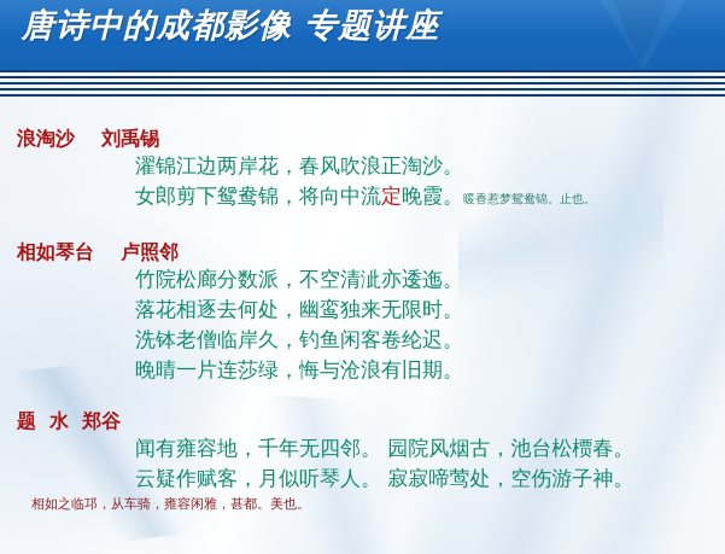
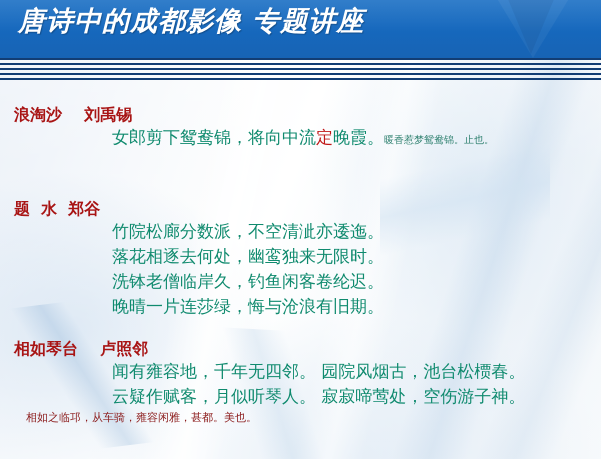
  唐诗中的成都影像 专题讲座
  浪淘沙 刘禹锡
- 濯锦江边两岸花，春风吹浪正淘沙。
  女郎剪下鸳鸯锦，将向中流定晚霞。暖香惹梦鸳鸯锦。止也。
- 相如琴台 卢照邻
+ 题 水 郑谷
  竹院松廊分数派，不空清泚亦逶迤。
  落花相逐去何处，幽鸾独来无限时。
  洗钵老僧临岸久，钓鱼闲客卷纶迟。
  晚晴一片连莎绿，悔与沧浪有旧期。
- 题 水 郑谷
+ 相如琴台 卢照邻
  闻有雍容地，千年无四邻。 园院风烟古，池台松槚春。
  云疑作赋客，月似听琴人。 寂寂啼莺处，空伤游子神。
  相如之临邛，从车骑，雍容闲雅，甚都。美也。
